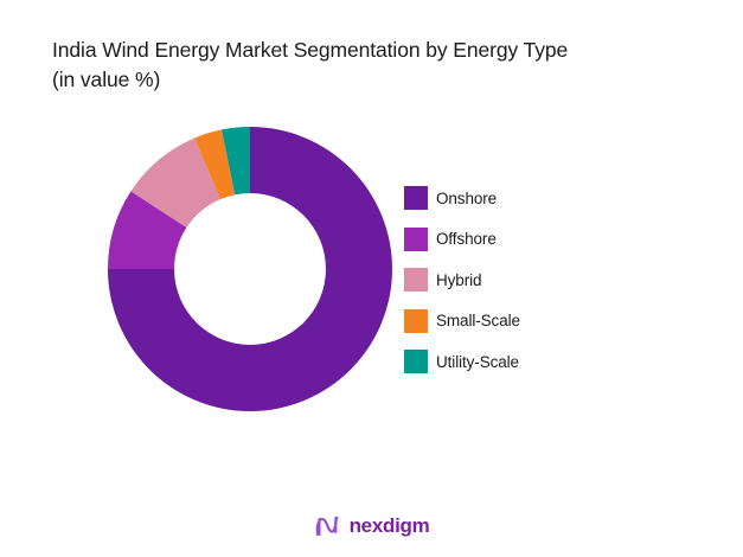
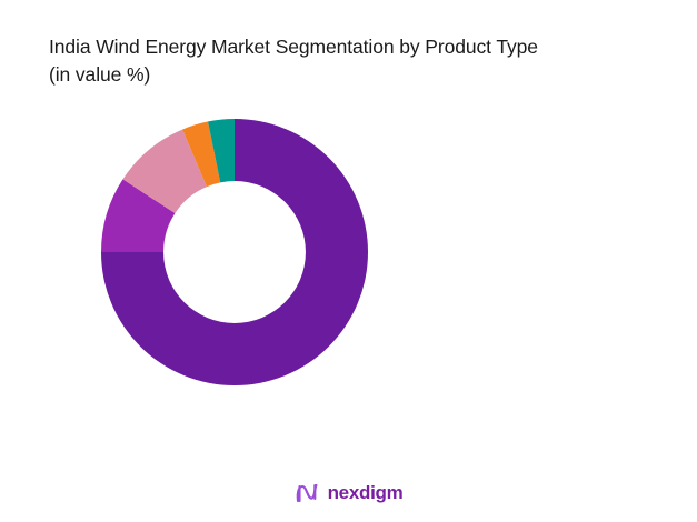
- India Wind Energy Market Segmentation by Energy Type
+ India Wind Energy Market Segmentation by Product Type
  (in value %)
- Onshore
- Offshore
- Hybrid
- Small-Scale
- Utility-Scale
  nexdigm
